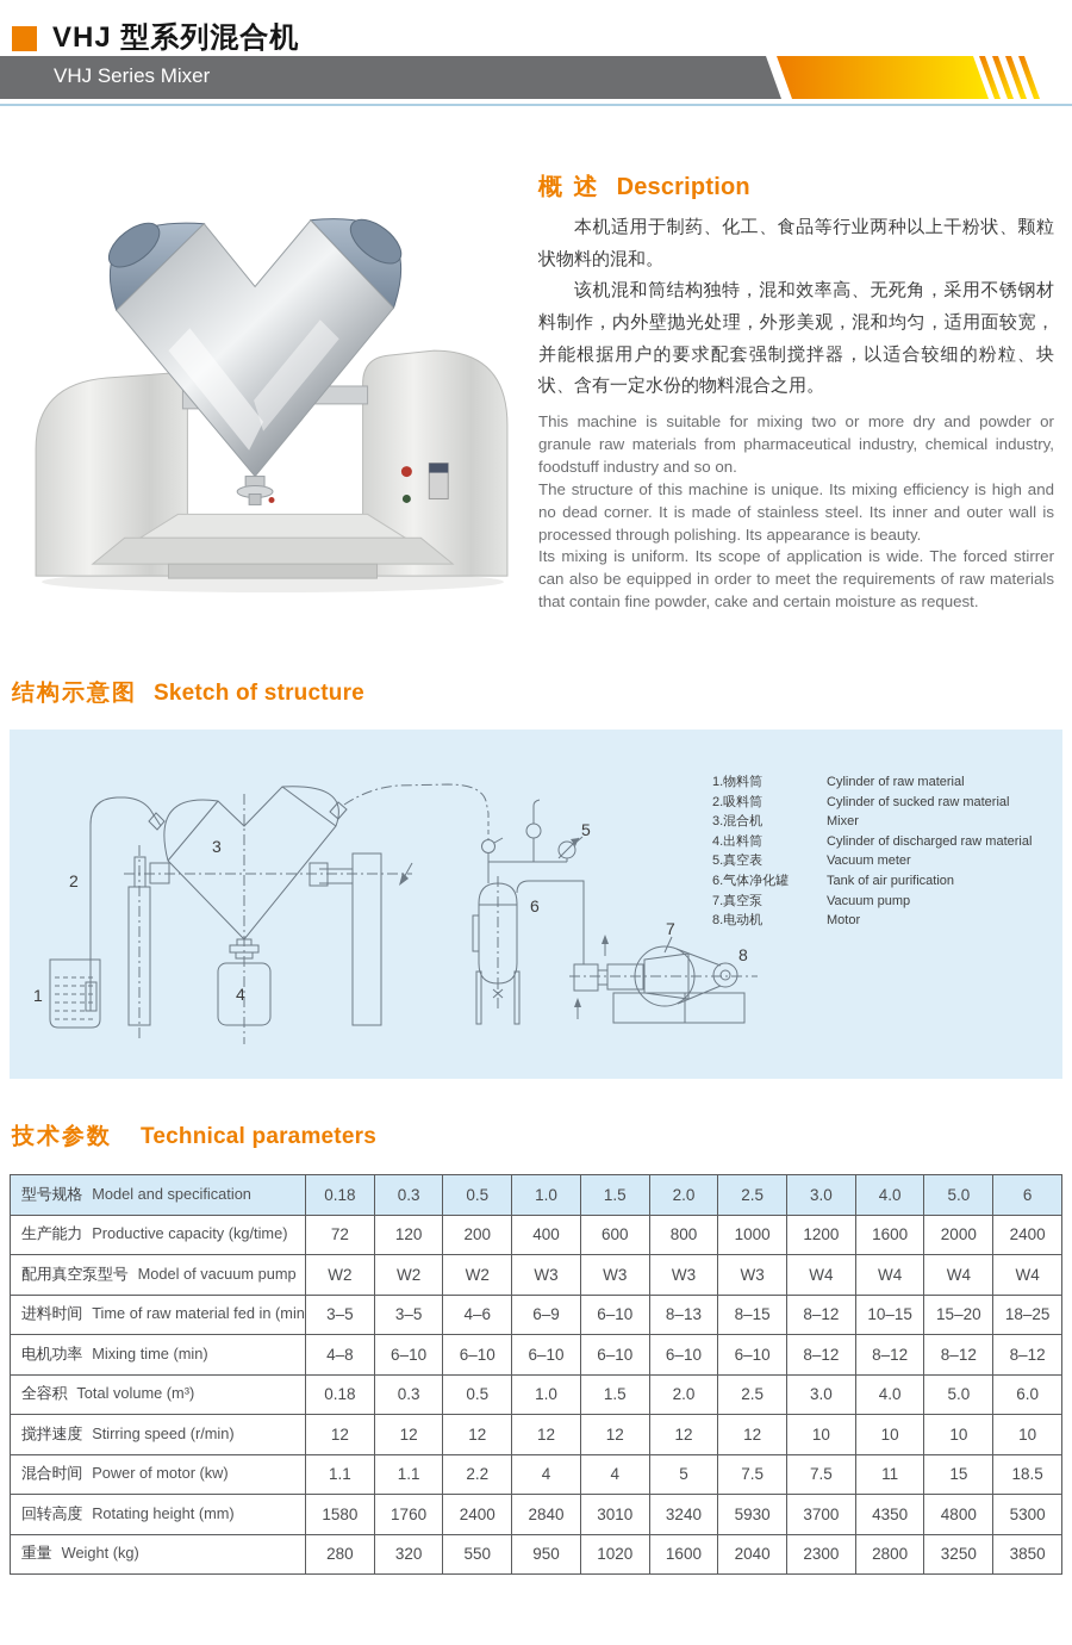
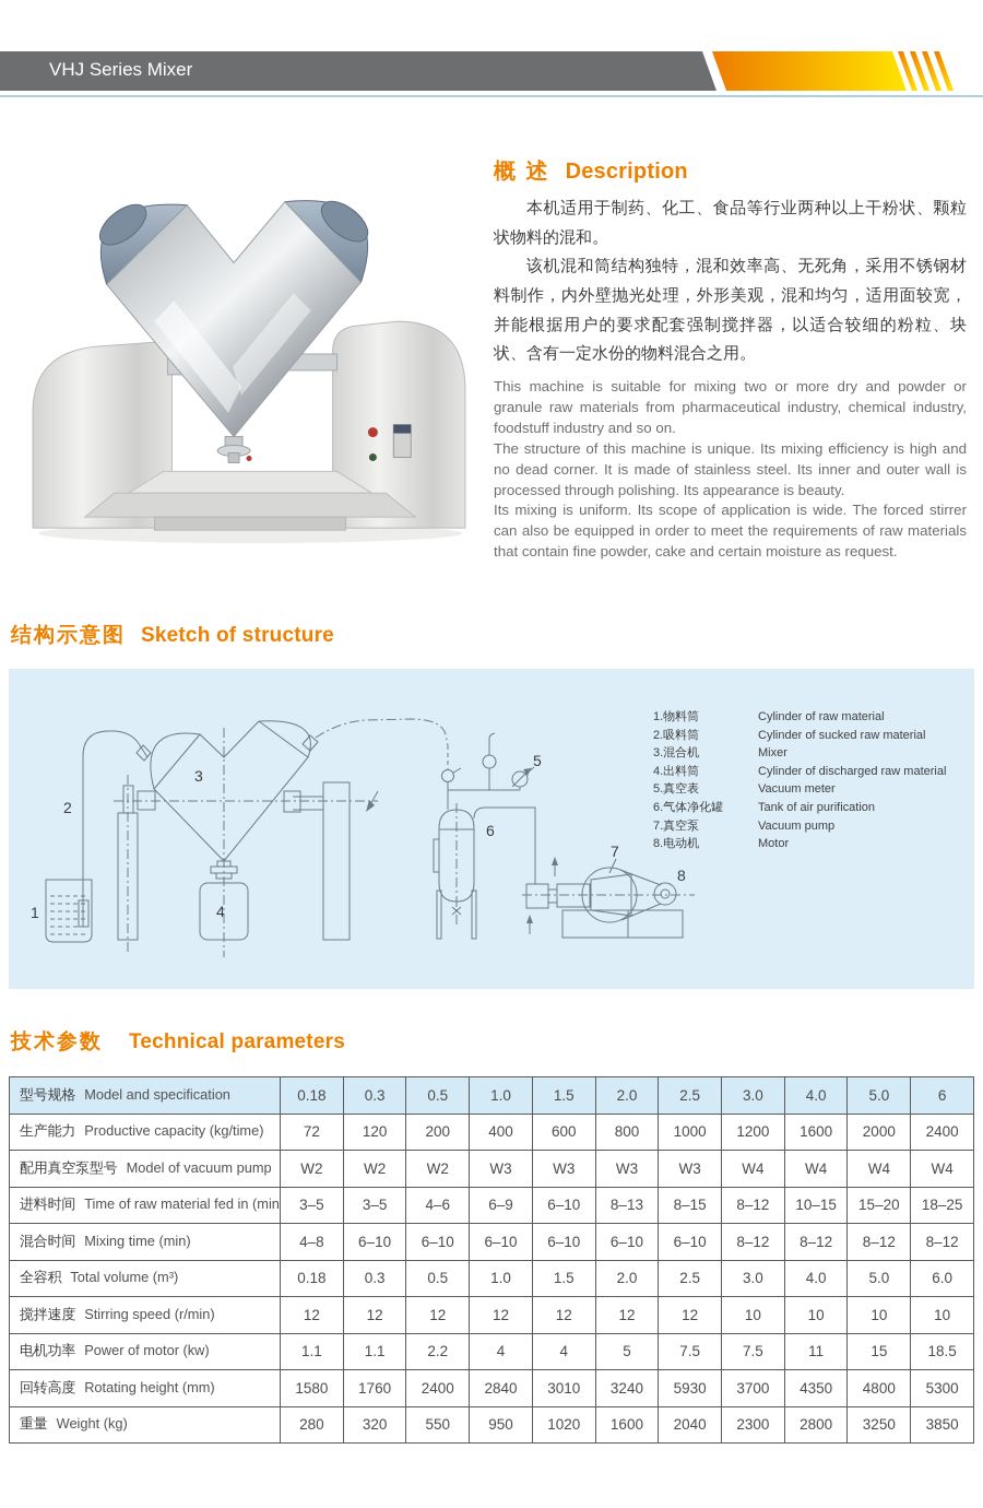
- VHJ 型系列混合机
  VHJ Series Mixer
  概 述
  Description
  本机适用于制药、化工、食品等行业两种以上干粉状、颗粒状物料的混和。
  该机混和筒结构独特，混和效率高、无死角，采用不锈钢材料制作，内外壁抛光处理，外形美观，混和均匀，适用面较宽，并能根据用户的要求配套强制搅拌器，以适合较细的粉粒、块状、含有一定水份的物料混合之用。
  This machine is suitable for mixing two or more dry and powder or granule raw materials from pharmaceutical industry, chemical industry, foodstuff industry and so on.
  The structure of this machine is unique. Its mixing efficiency is high and no dead corner. It is made of stainless steel. Its inner and outer wall is processed through polishing. Its appearance is beauty.
  Its mixing is uniform. Its scope of application is wide. The forced stirrer can also be equipped in order to meet the requirements of raw materials that contain fine powder, cake and certain moisture as request.
  结构示意图
  Sketch of structure
  1
  2
  3
  4
  5
  6
  7
  8
  1.物料筒
  Cylinder of raw material
  2.吸料筒
  Cylinder of sucked raw material
  3.混合机
  Mixer
  4.出料筒
  Cylinder of discharged raw material
  5.真空表
  Vacuum meter
  6.气体净化罐
  Tank of air purification
  7.真空泵
  Vacuum pump
  8.电动机
  Motor
  技术参数
  Technical parameters
  型号规格 Model and specification	0.18	0.3	0.5	1.0	1.5	2.0	2.5	3.0	4.0	5.0	6
  生产能力 Productive capacity (kg/time)	72	120	200	400	600	800	1000	1200	1600	2000	2400
  配用真空泵型号 Model of vacuum pump	W2	W2	W2	W3	W3	W3	W3	W4	W4	W4	W4
  进料时间 Time of raw material fed in (min	3–5	3–5	4–6	6–9	6–10	8–13	8–15	8–12	10–15	15–20	18–25
- 电机功率 Mixing time (min)	4–8	6–10	6–10	6–10	6–10	6–10	6–10	8–12	8–12	8–12	8–12
+ 混合时间 Mixing time (min)	4–8	6–10	6–10	6–10	6–10	6–10	6–10	8–12	8–12	8–12	8–12
  全容积 Total volume (m³)	0.18	0.3	0.5	1.0	1.5	2.0	2.5	3.0	4.0	5.0	6.0
  搅拌速度 Stirring speed (r/min)	12	12	12	12	12	12	12	10	10	10	10
- 混合时间 Power of motor (kw)	1.1	1.1	2.2	4	4	5	7.5	7.5	11	15	18.5
+ 电机功率 Power of motor (kw)	1.1	1.1	2.2	4	4	5	7.5	7.5	11	15	18.5
  回转高度 Rotating height (mm)	1580	1760	2400	2840	3010	3240	5930	3700	4350	4800	5300
  重量 Weight (kg)	280	320	550	950	1020	1600	2040	2300	2800	3250	3850
